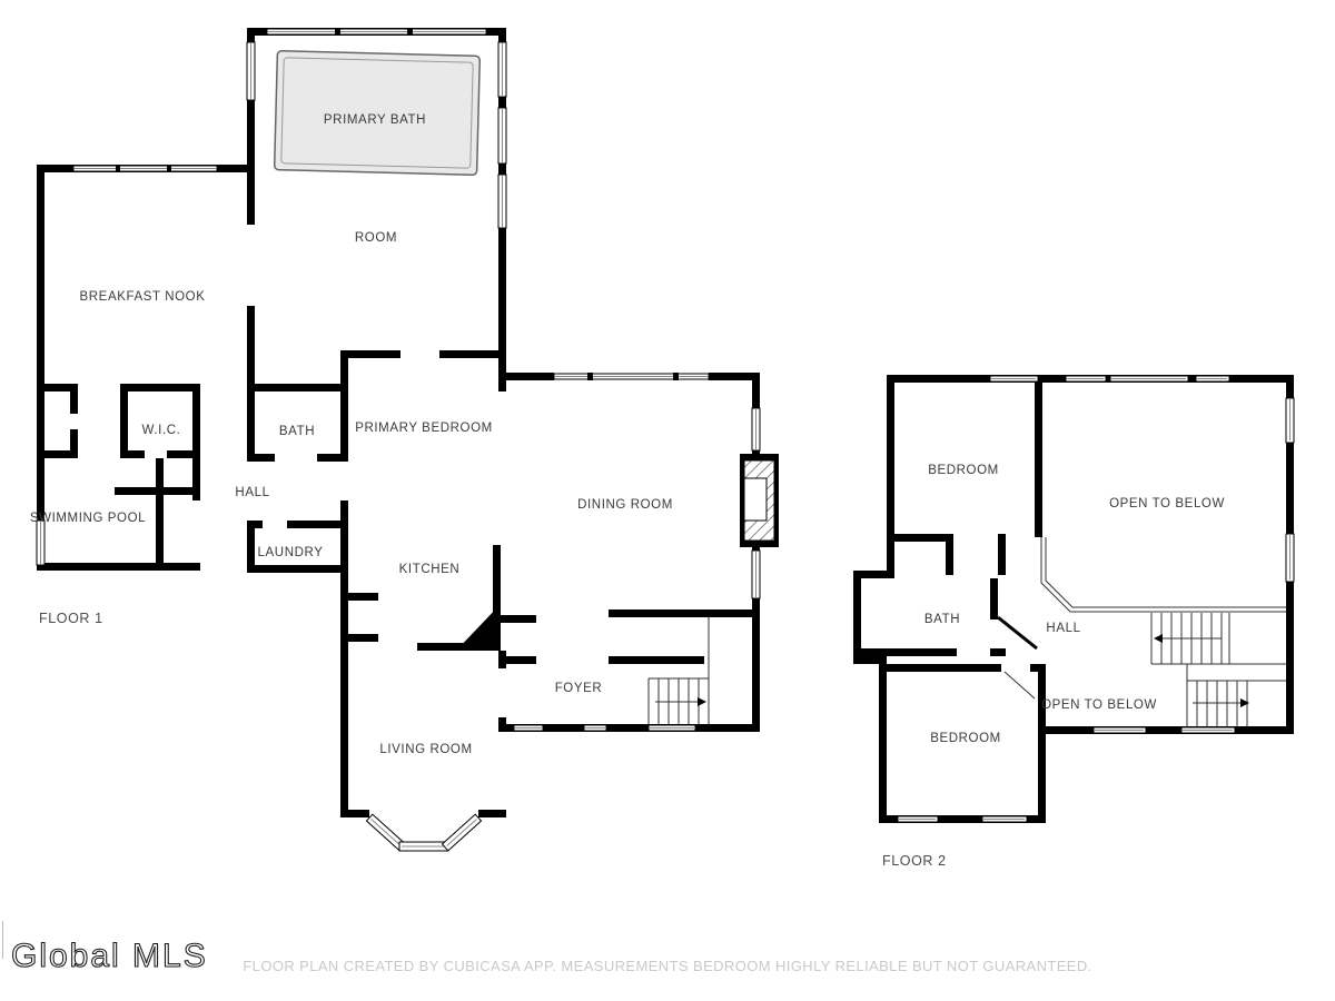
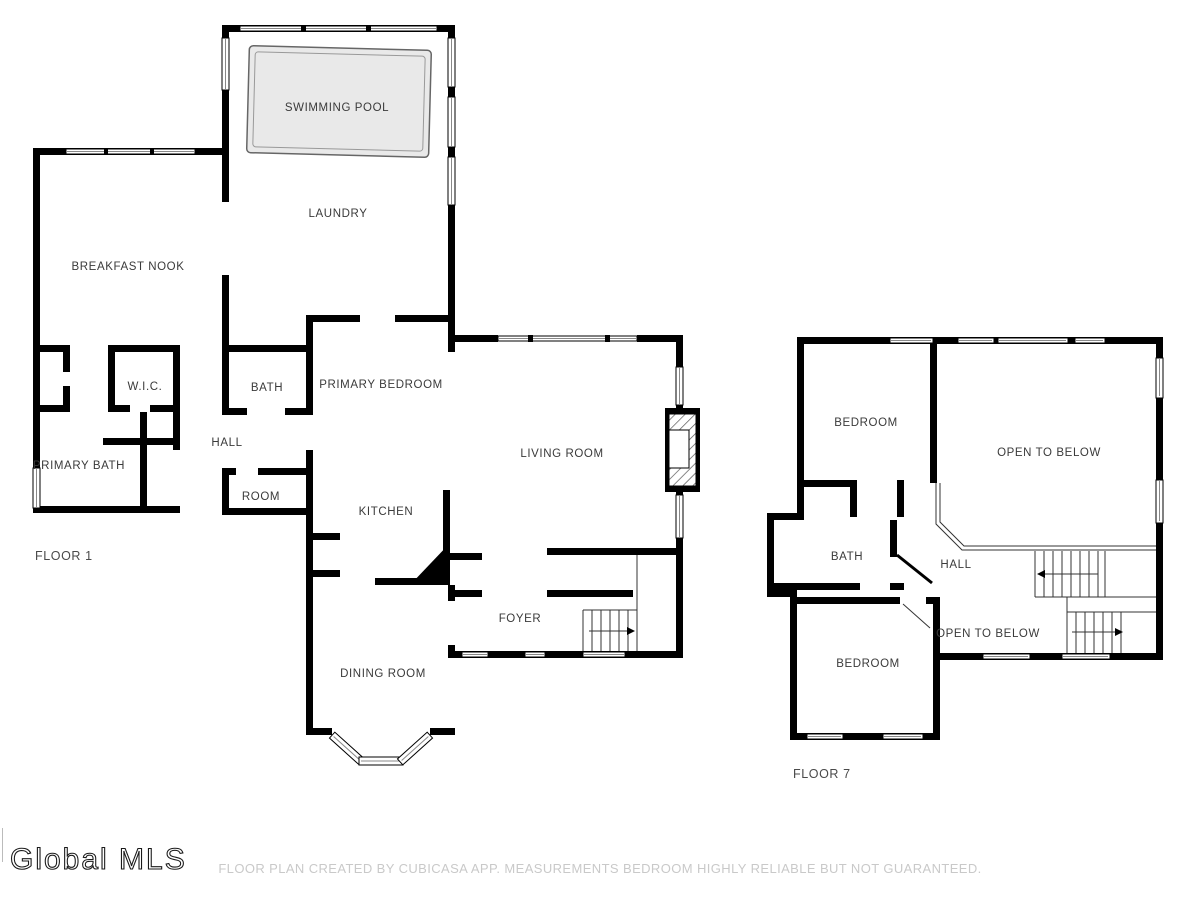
- PRIMARY BATH
+ SWIMMING POOL
- ROOM
+ LAUNDRY
  BREAKFAST NOOK
  W.I.C.
  BATH
  PRIMARY BEDROOM
  HALL
- SWIMMING POOL
+ PRIMARY BATH
- LAUNDRY
+ ROOM
  KITCHEN
- DINING ROOM
+ LIVING ROOM
  FOYER
- LIVING ROOM
+ DINING ROOM
  FLOOR 1
  BEDROOM
  OPEN TO BELOW
  BATH
  HALL
  BEDROOM
  OPEN TO BELOW
- FLOOR 2
+ FLOOR 7
  Global MLS
  FLOOR PLAN CREATED BY CUBICASA APP. MEASUREMENTS BEDROOM HIGHLY RELIABLE BUT NOT GUARANTEED.
